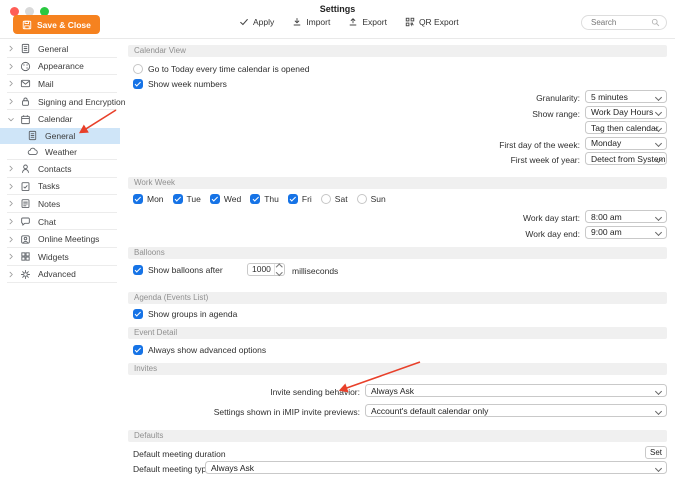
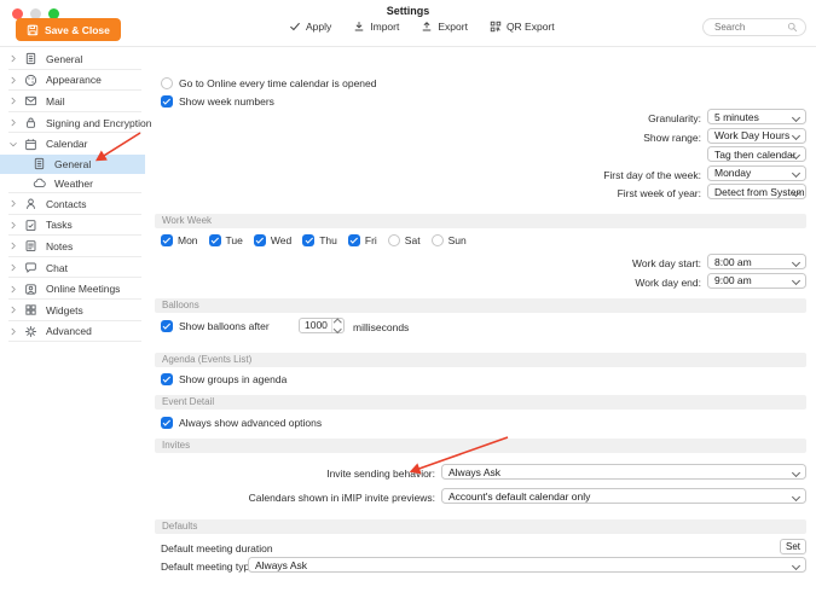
  Settings
  Save & Close
  Apply
  Import
  Export
  QR Export
  Search
  General
  Appearance
  Mail
  Signing and Encryption
  Calendar
  General
  Weather
  Contacts
  Tasks
  Notes
  Chat
  Online Meetings
  Widgets
  Advanced
- Calendar View
- Go to Today every time calendar is opened
+ Go to Online every time calendar is opened
  Show week numbers
  Granularity:
  5 minutes
  Show range:
  Work Day Hours
  Tag then calendar
  First day of the week:
  Monday
  First week of year:
  Detect from System
  Work Week
  Mon
  Tue
  Wed
  Thu
  Fri
  Sat
  Sun
  Work day start:
  8:00 am
  Work day end:
  9:00 am
  Balloons
  Show balloons after
  1000
  milliseconds
  Agenda (Events List)
  Show groups in agenda
  Event Detail
  Always show advanced options
  Invites
  Invite sending behavior:
  Always Ask
- Settings shown in iMIP invite previews:
+ Calendars shown in iMIP invite previews:
  Account's default calendar only
  Defaults
  Default meeting duration
  Set
  Default meeting typ
  Always Ask
